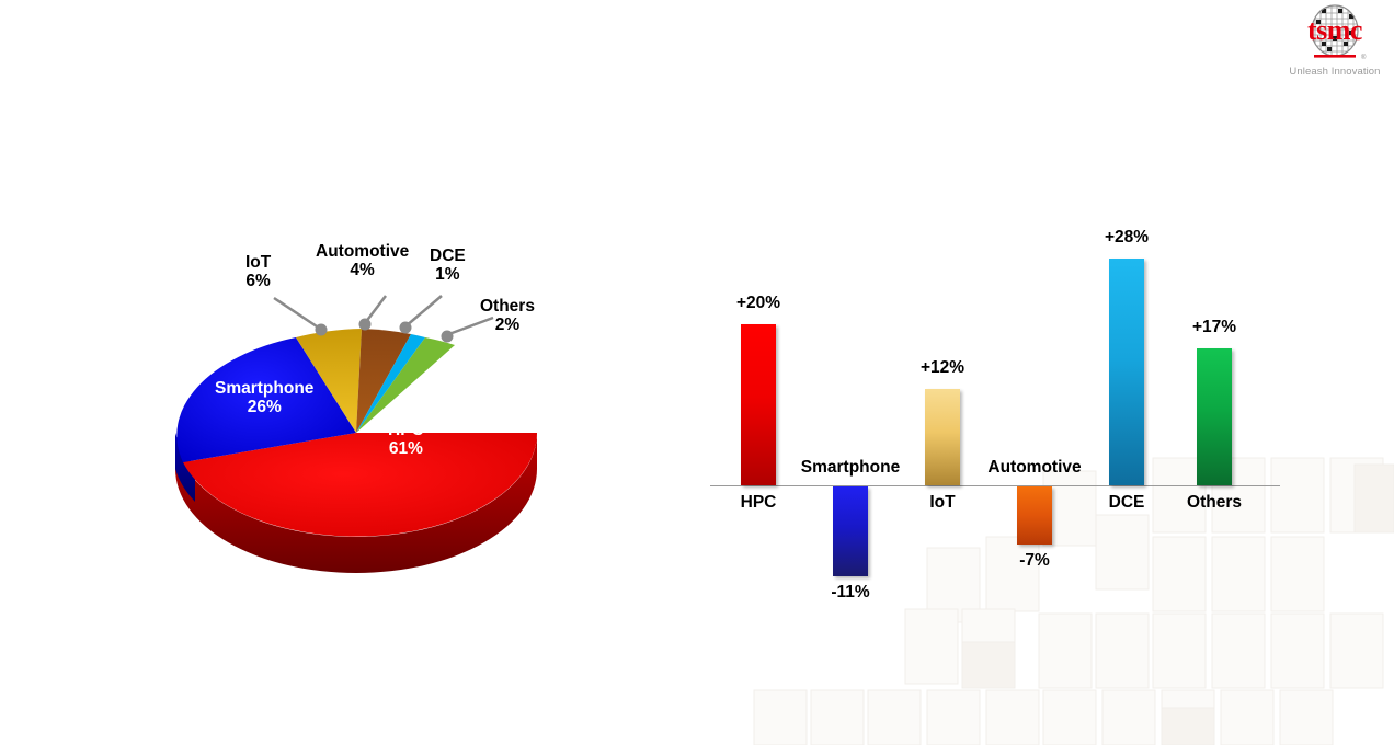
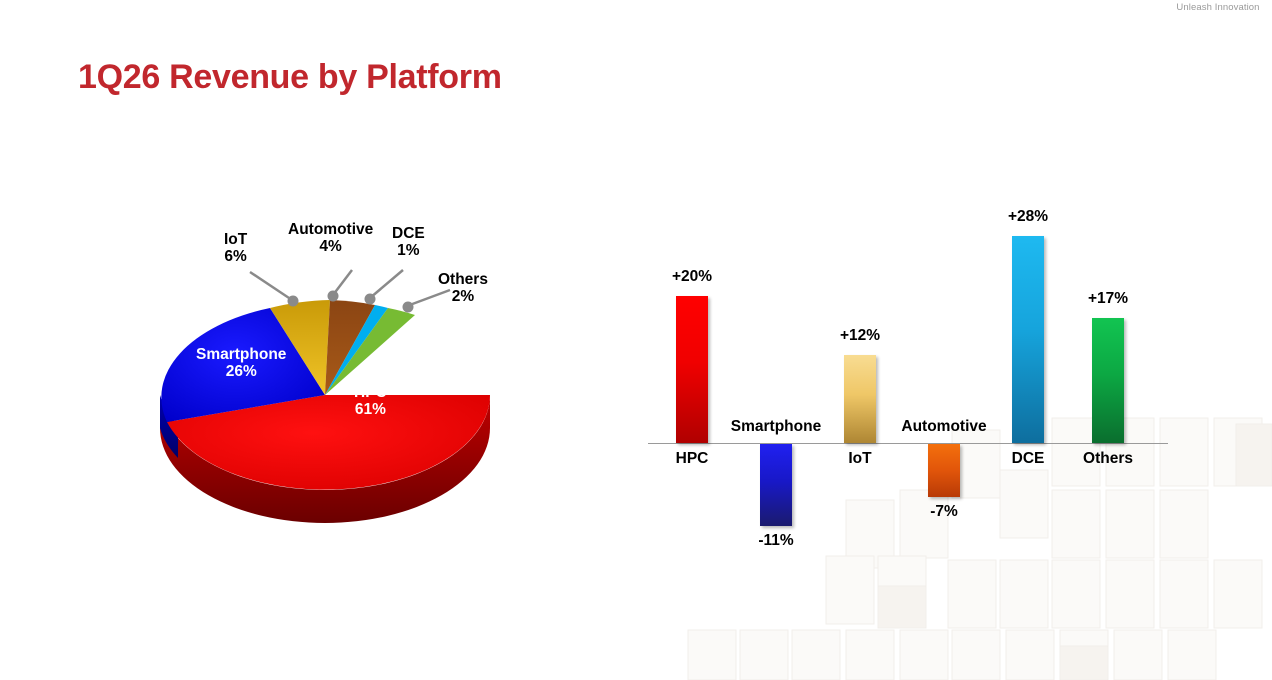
- tsmc
  Unleash Innovation
+ 1Q26 Revenue by Platform
  IoT
  6%
  Automotive
  4%
  DCE
  1%
  Others
  2%
  Smartphone
  26%
  HPC
  61%
  +20%
  HPC
  -11%
  Smartphone
  +12%
  IoT
  -7%
  Automotive
  +28%
  DCE
  +17%
  Others
